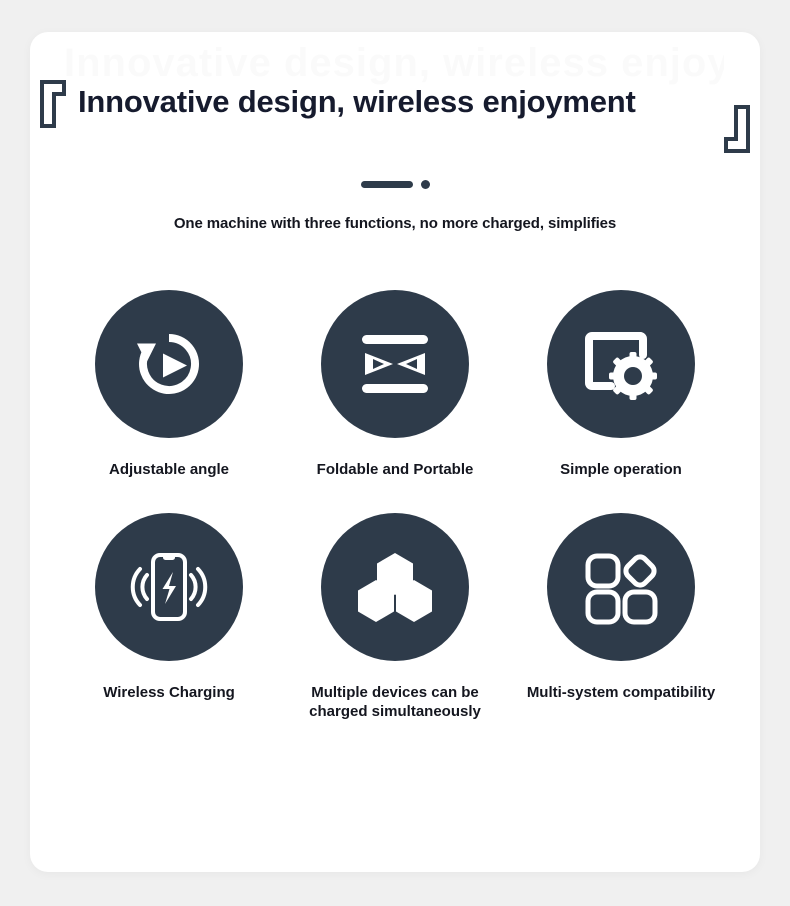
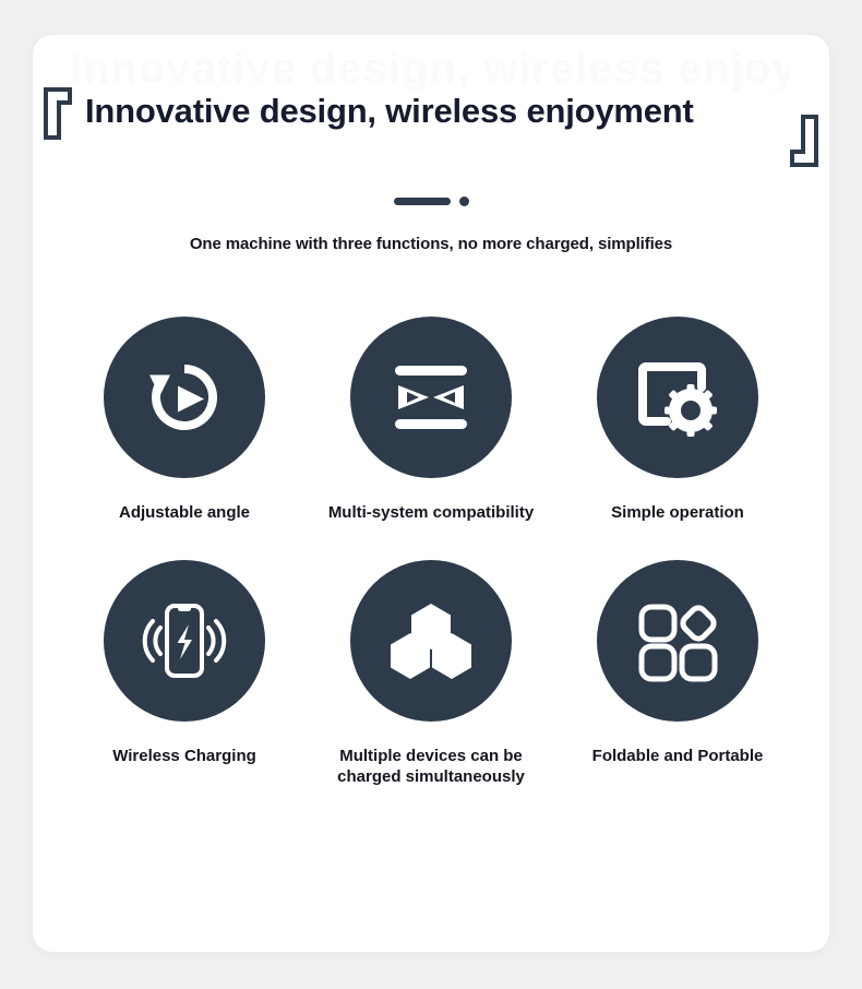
  Innovative design, wireless enjoy
  Innovative design, wireless enjoyment
  One machine with three functions, no more charged, simplifies
  Adjustable angle
- Foldable and Portable
+ Multi-system compatibility
  Simple operation
  Wireless Charging
  Multiple devices can be
  charged simultaneously
- Multi-system compatibility
+ Foldable and Portable
